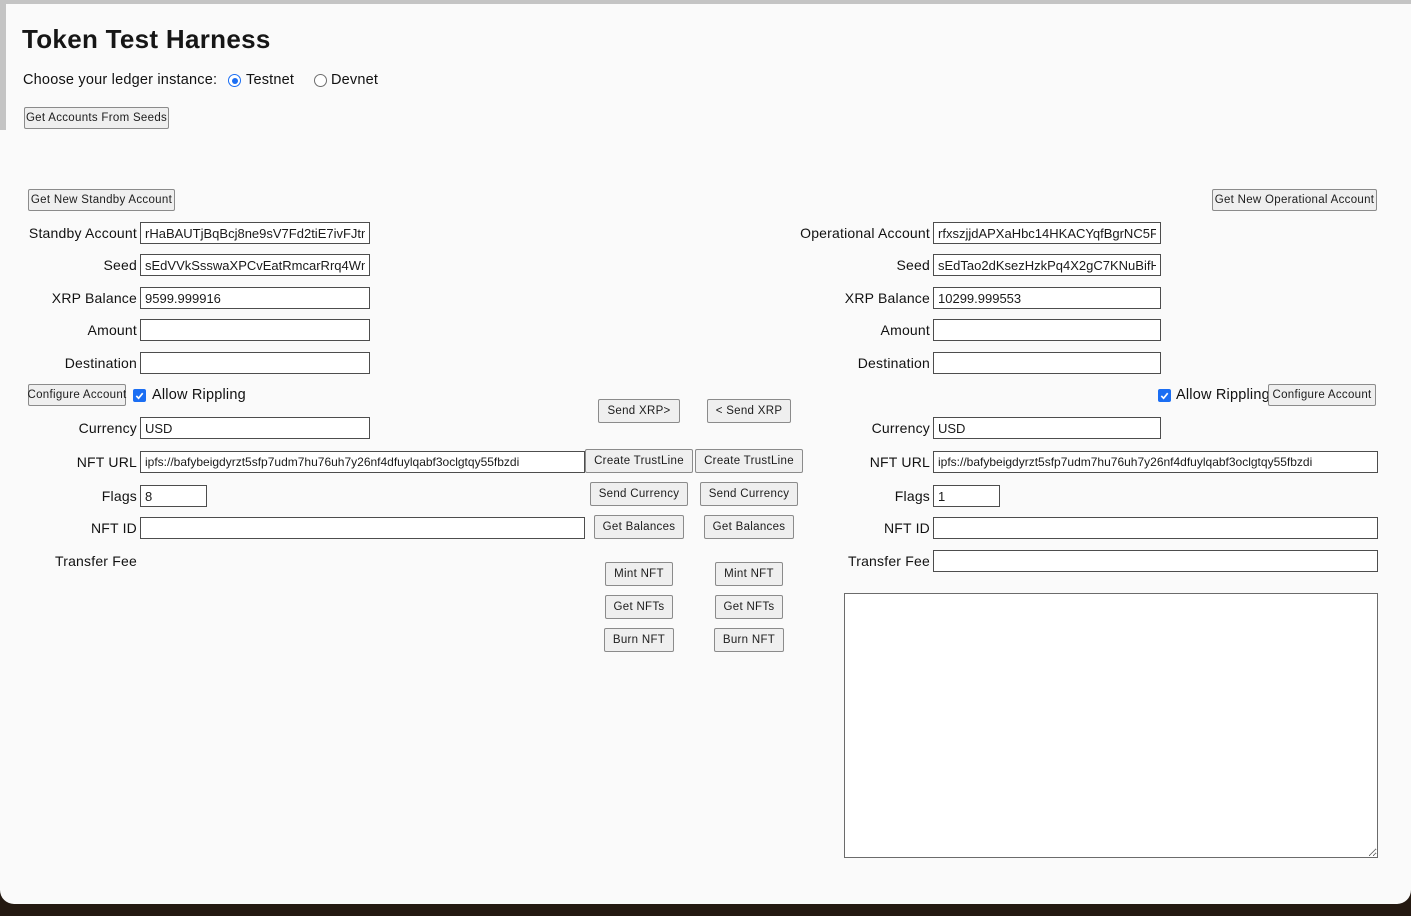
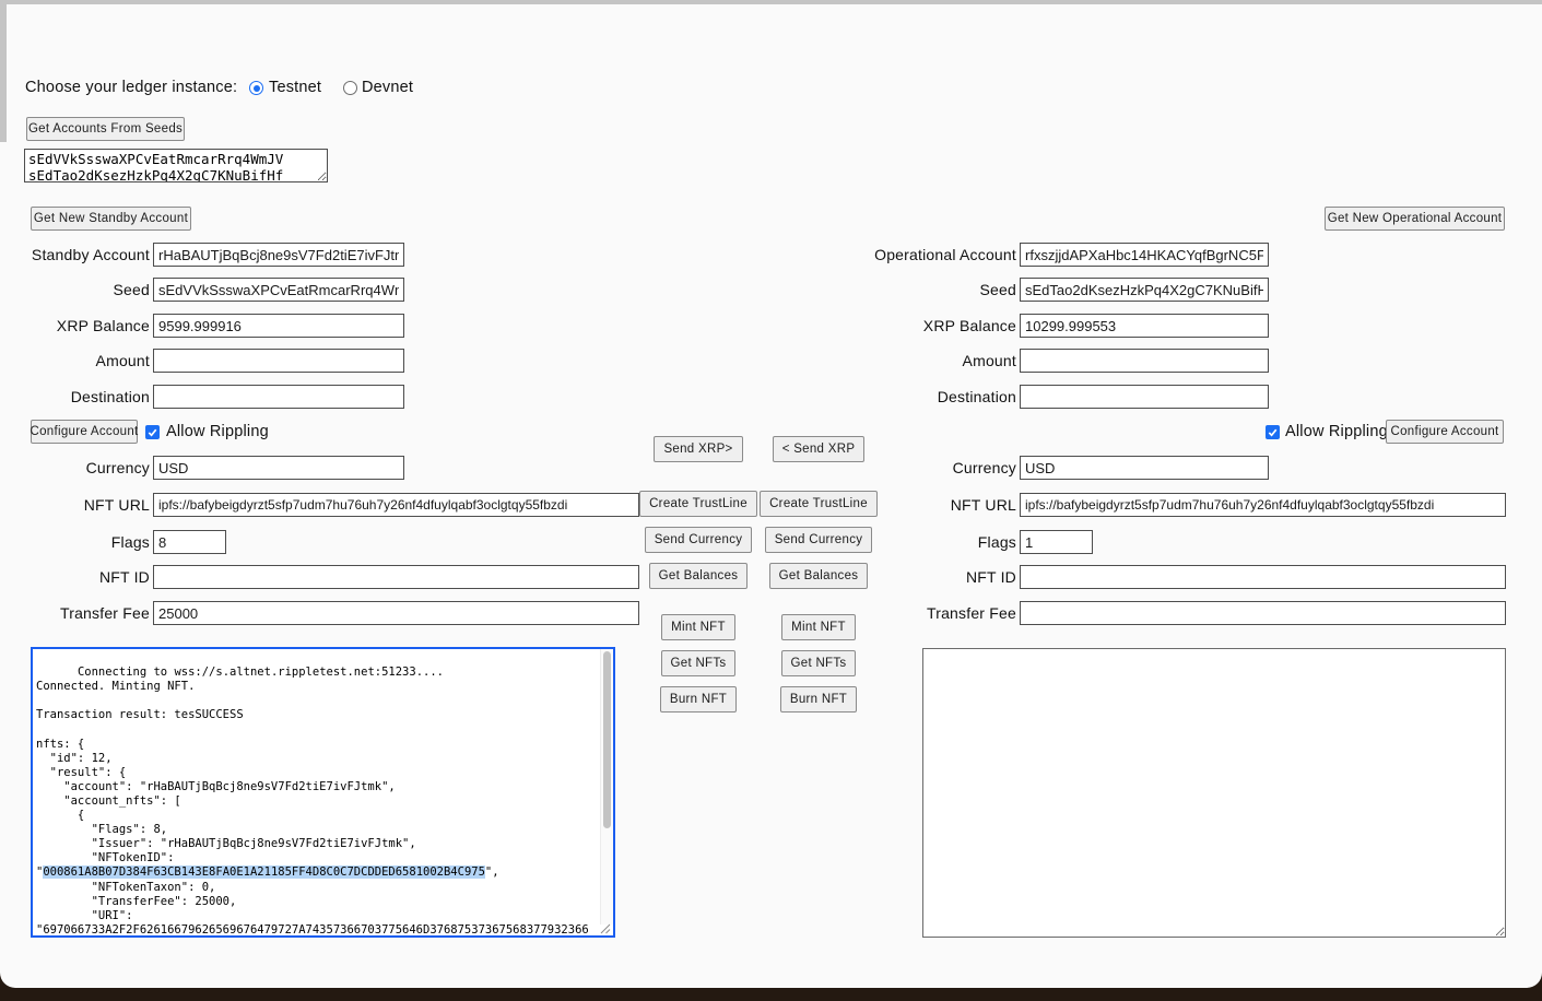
- Token Test Harness
  Choose your ledger instance:
  Testnet
  Devnet
  Get Accounts From Seeds
+ sEdVVkSsswaXPCvEatRmcarRrq4WmJV
+ sEdTao2dKsezHzkPq4X2gC7KNuBifHf
  Get New Standby Account
  Get New Operational Account
  Standby Account
  rHaBAUTjBqBcj8ne9sV7Fd2tiE7ivFJt
  Seed
  sEdVVkSsswaXPCvEatRmcarRrq4W
  XRP Balance
  9599.999916
  Amount
  Destination
  Configure Account
  Allow Rippling
  Currency
  USD
  NFT URL
  ipfs://bafybeigdyrzt5sfp7udm7hu76uh7y26nf4dfuylqabf3oclgtqy55fbzdi
  Flags
  8
  NFT ID
  Transfer Fee
+ 25000
+ Connecting to wss://s.altnet.rippletest.net:51233....
+ Connected. Minting NFT.
+ Transaction result: tesSUCCESS
+ nfts: {
+ "id": 12,
+ "result": {
+ "account": "rHaBAUTjBqBcj8ne9sV7Fd2tiE7ivFJtmk",
+ "account_nfts": [
+ {
+ "Flags": 8,
+ "Issuer": "rHaBAUTjBqBcj8ne9sV7Fd2tiE7ivFJtmk",
+ "NFTokenID":
+ "000861A8B07D384F63CB143E8FA0E1A21185FF4D8C0C7DCDDED6581002B4C975",
+ "NFTokenTaxon": 0,
+ "TransferFee": 25000,
+ "URI":
+ "697066733A2F2F62616679626569676479727A74357366703775646D37687537367568377932366
  Send XRP>
  Create TrustLine
  Send Currency
  Get Balances
  Mint NFT
  Get NFTs
  Burn NFT
  < Send XRP
  Create TrustLine
  Send Currency
  Get Balances
  Mint NFT
  Get NFTs
  Burn NFT
  Operational Account
  rfxszjjdAPXaHbc14HKACYqfBgrNC5F
  Seed
  sEdTao2dKsezHzkPq4X2gC7KNuBifH
  XRP Balance
  10299.999553
  Amount
  Destination
  Allow Rippling
  Configure Account
  Currency
  USD
  NFT URL
  ipfs://bafybeigdyrzt5sfp7udm7hu76uh7y26nf4dfuylqabf3oclgtqy55fbzdi
  Flags
  1
  NFT ID
  Transfer Fee
